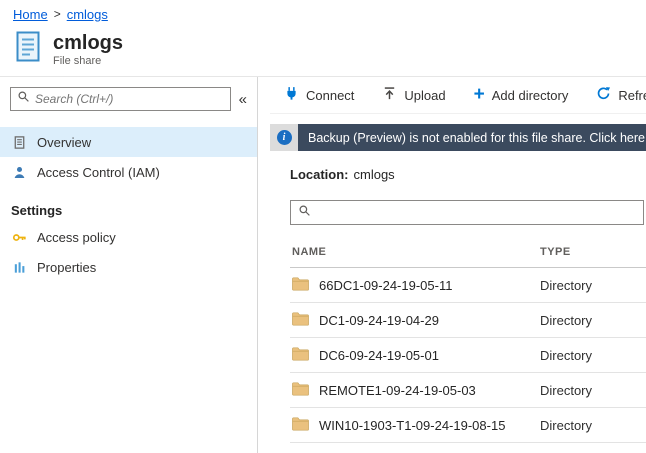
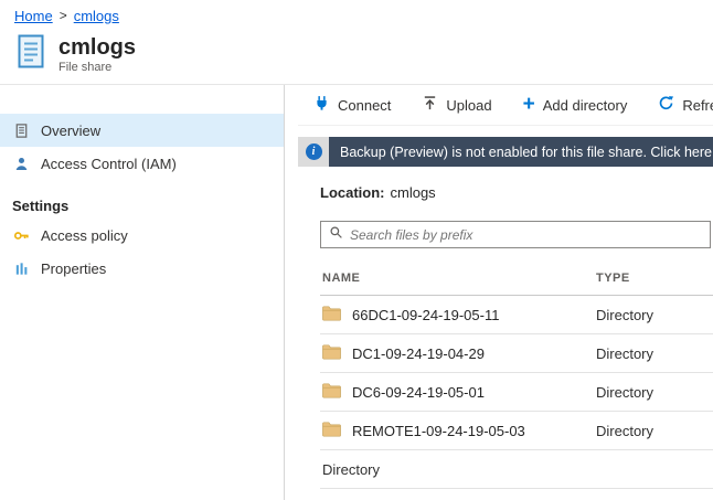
  Home
  >
  cmlogs
  cmlogs
  File share
- Search (Ctrl+/)
- «
  Overview
  Access Control (IAM)
  Settings
  Access policy
  Properties
  Connect
  Upload
  +
  Add directory
  i
  Backup (Preview) is not enabled for this file share. Click here
  Location: cmlogs
+ Search files by prefix
  NAME
  TYPE
  66DC1-09-24-19-05-11
  Directory
  DC1-09-24-19-04-29
  Directory
  DC6-09-24-19-05-01
  Directory
  REMOTE1-09-24-19-05-03
  Directory
- WIN10-1903-T1-09-24-19-08-15
  Directory
